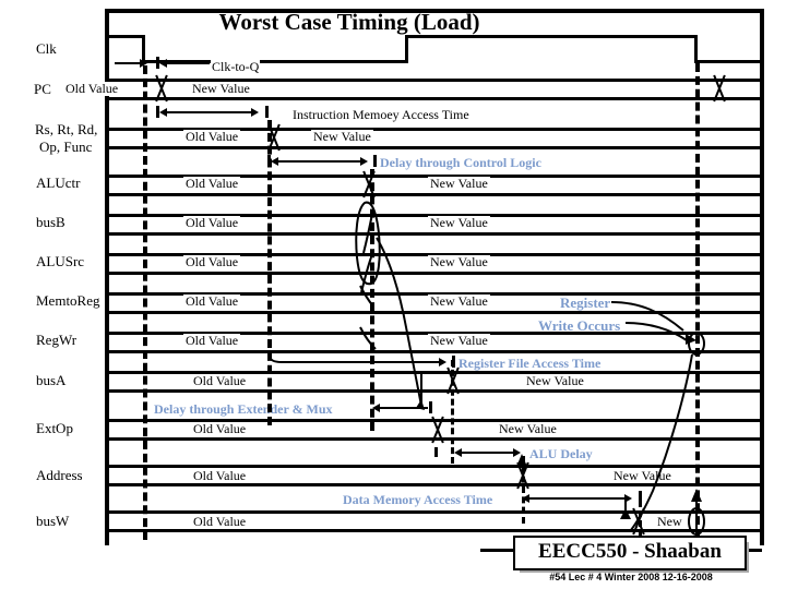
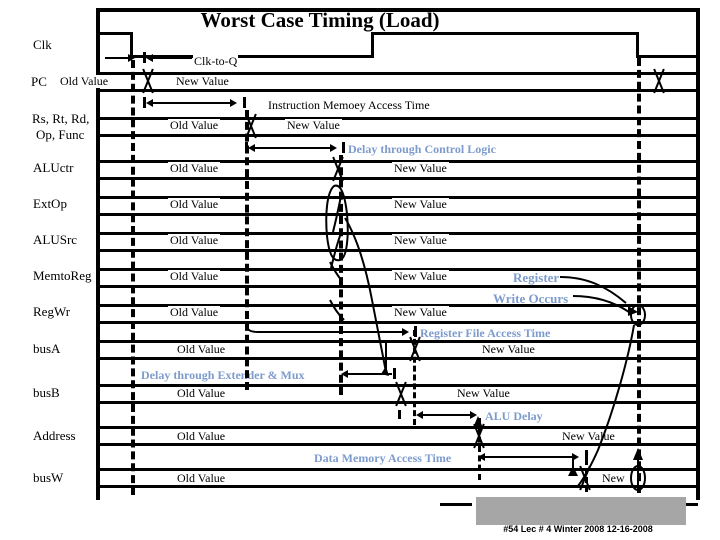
  Worst Case Timing (Load)
  Clk
  Clk-to-Q
  PC
  Old Value
  New Value
  Instruction Memoey Access Time
  Rs, Rt, Rd,
  Op, Func
  Old Value
  New Value
  Delay through Control Logic
  ALUctr
  Old Value
  New Value
- busB
+ ExtOp
  Old Value
  New Value
  ALUSrc
  Old Value
  New Value
  MemtoReg
  Old Value
  New Value
  Register
  Write Occurs
  RegWr
  Old Value
  New Value
  Register File Access Time
  busA
  Old Value
  New Value
  Delay through Extender & Mux
- ExtOp
+ busB
  Old Value
  New Value
  ALU Delay
  Address
  Old Value
  New Value
  Data Memory Access Time
  busW
  Old Value
  New
- EECC550 - Shaaban
  #54 Lec # 4 Winter 2008 12-16-2008
